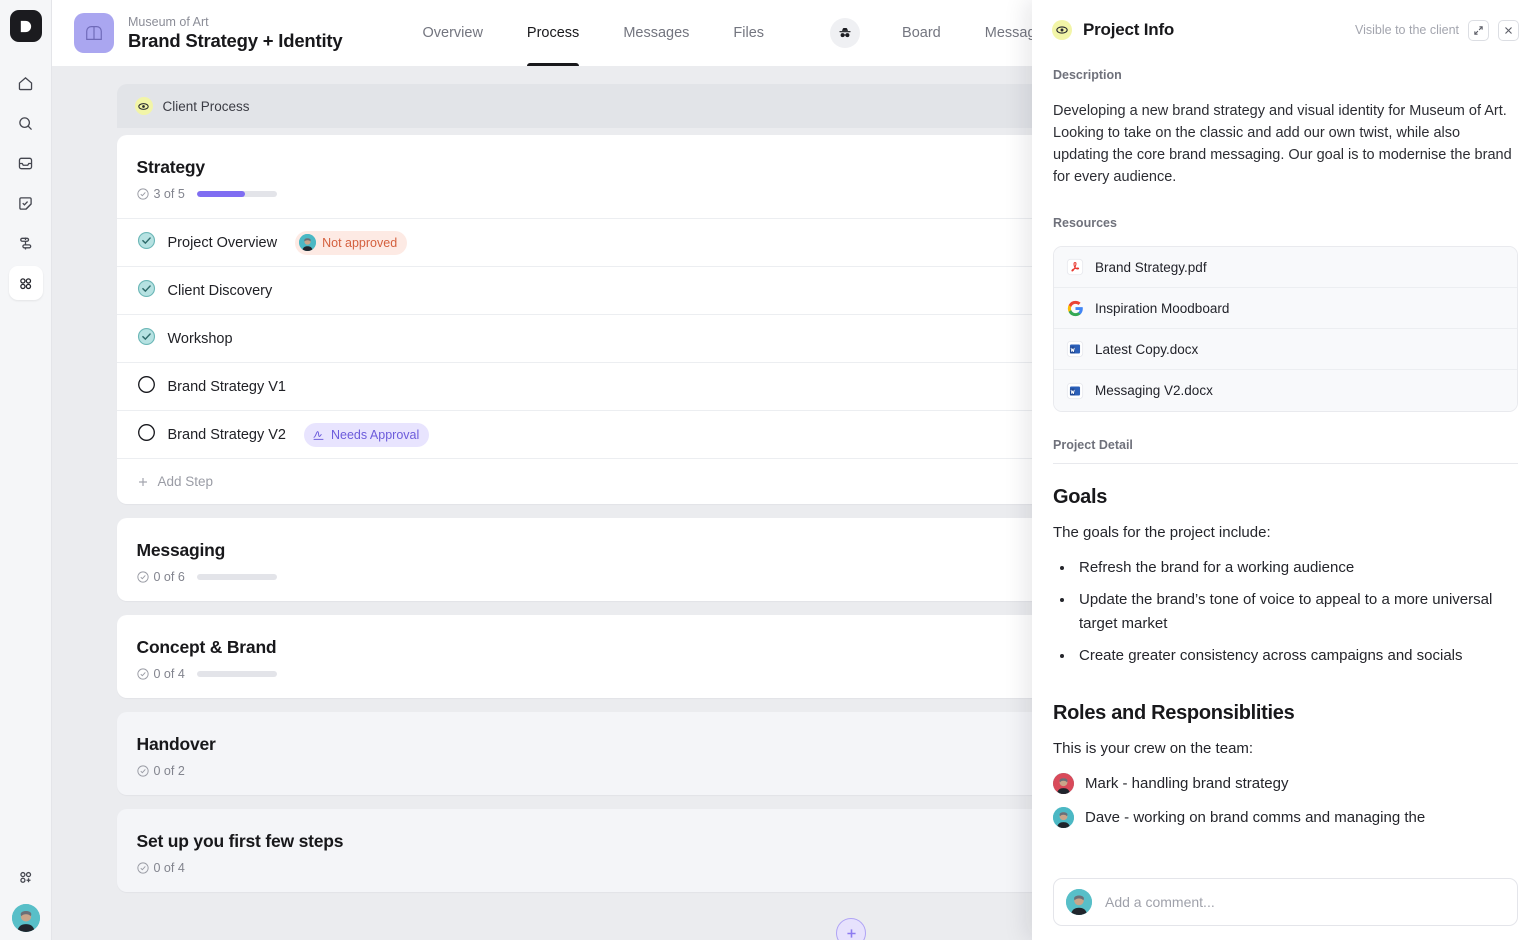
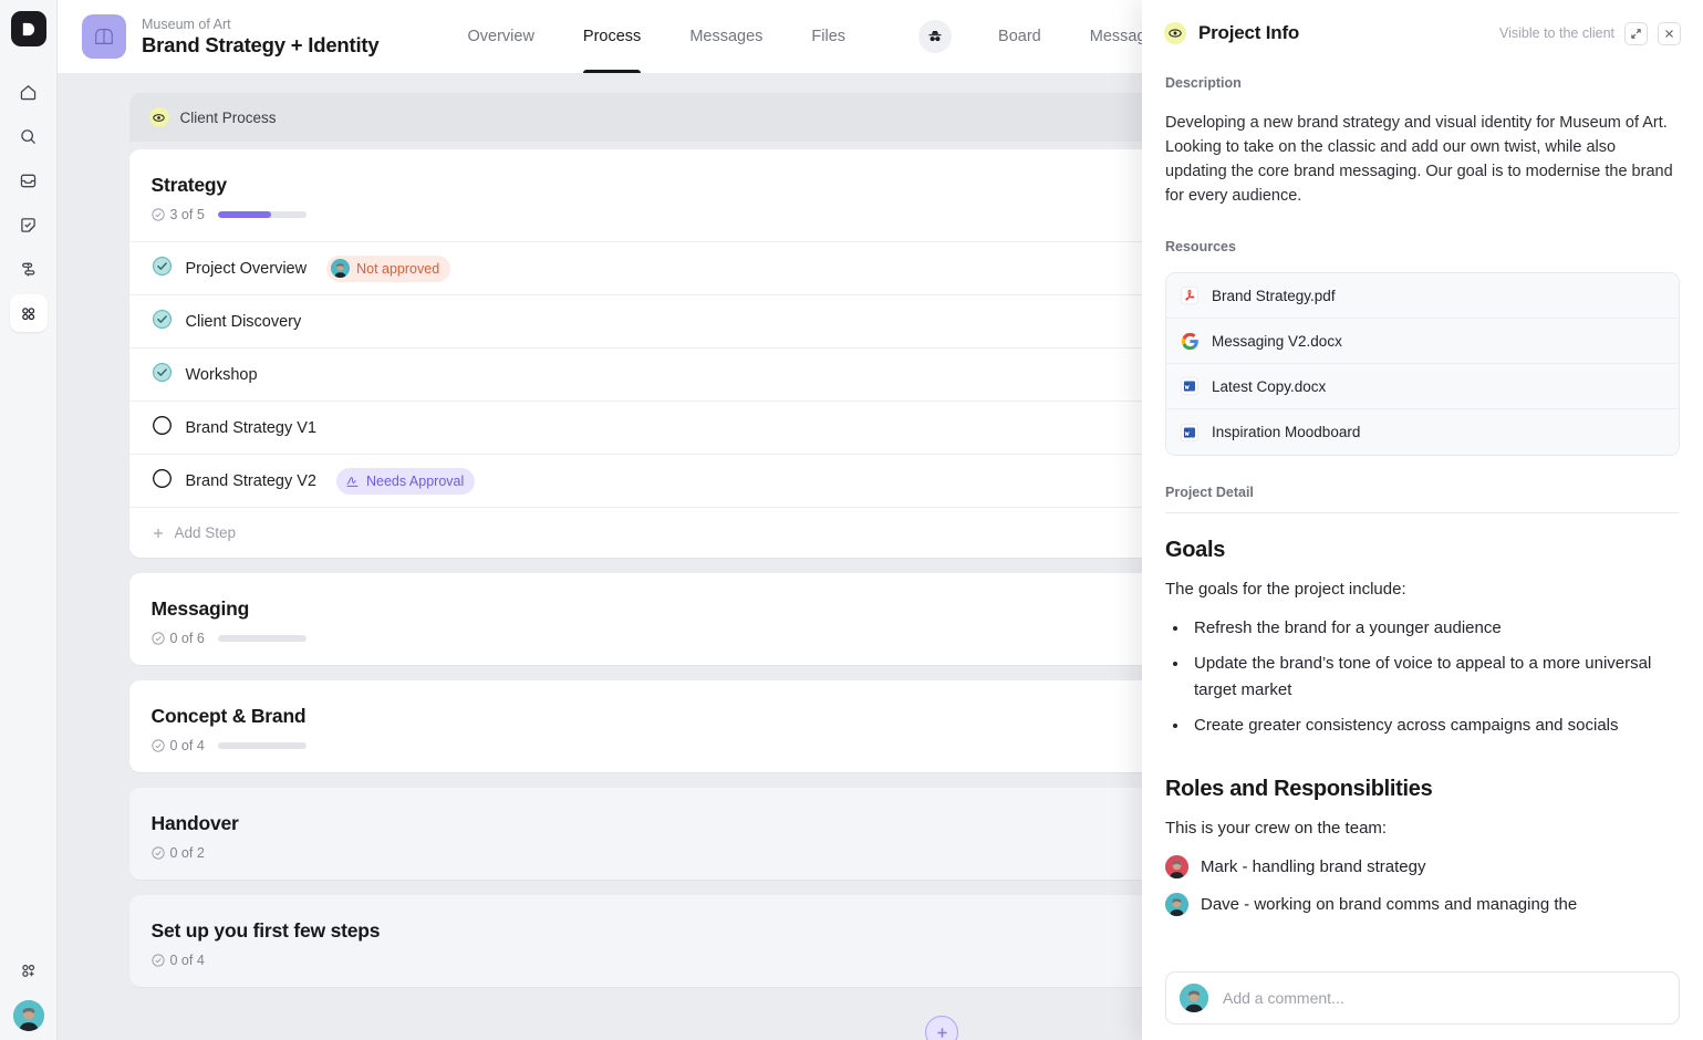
  Museum of Art
  Brand Strategy + Identity
  Overview
  Process
  Messages
  Files
  Board
  Client Process
  Strategy
  3 of 5
  Project Overview
  Not approved
  Client Discovery
  Workshop
  Brand Strategy V1
  Brand Strategy V2
  Needs Approval
  Add Step
  Messaging
  0 of 6
  Concept & Brand
  0 of 4
  Handover
  0 of 2
  Set up you first few steps
  0 of 4
  Project Info
  Visible to the client
  Description
  Developing a new brand strategy and visual identity for Museum of Art. Looking to take on the classic and add our own twist, while also updating the core brand messaging. Our goal is to modernise the brand for every audience.
  Resources
  Brand Strategy.pdf
- Inspiration Moodboard
+ Messaging V2.docx
  Latest Copy.docx
- Messaging V2.docx
+ Inspiration Moodboard
  Project Detail
  Goals
  The goals for the project include:
- Refresh the brand for a working audience
+ Refresh the brand for a younger audience
  Update the brand’s tone of voice to appeal to a more universal target market
  Create greater consistency across campaigns and socials
  Roles and Responsiblities
  This is your crew on the team:
  Mark - handling brand strategy
  Dave - working on brand comms and managing the
  Add a comment...
